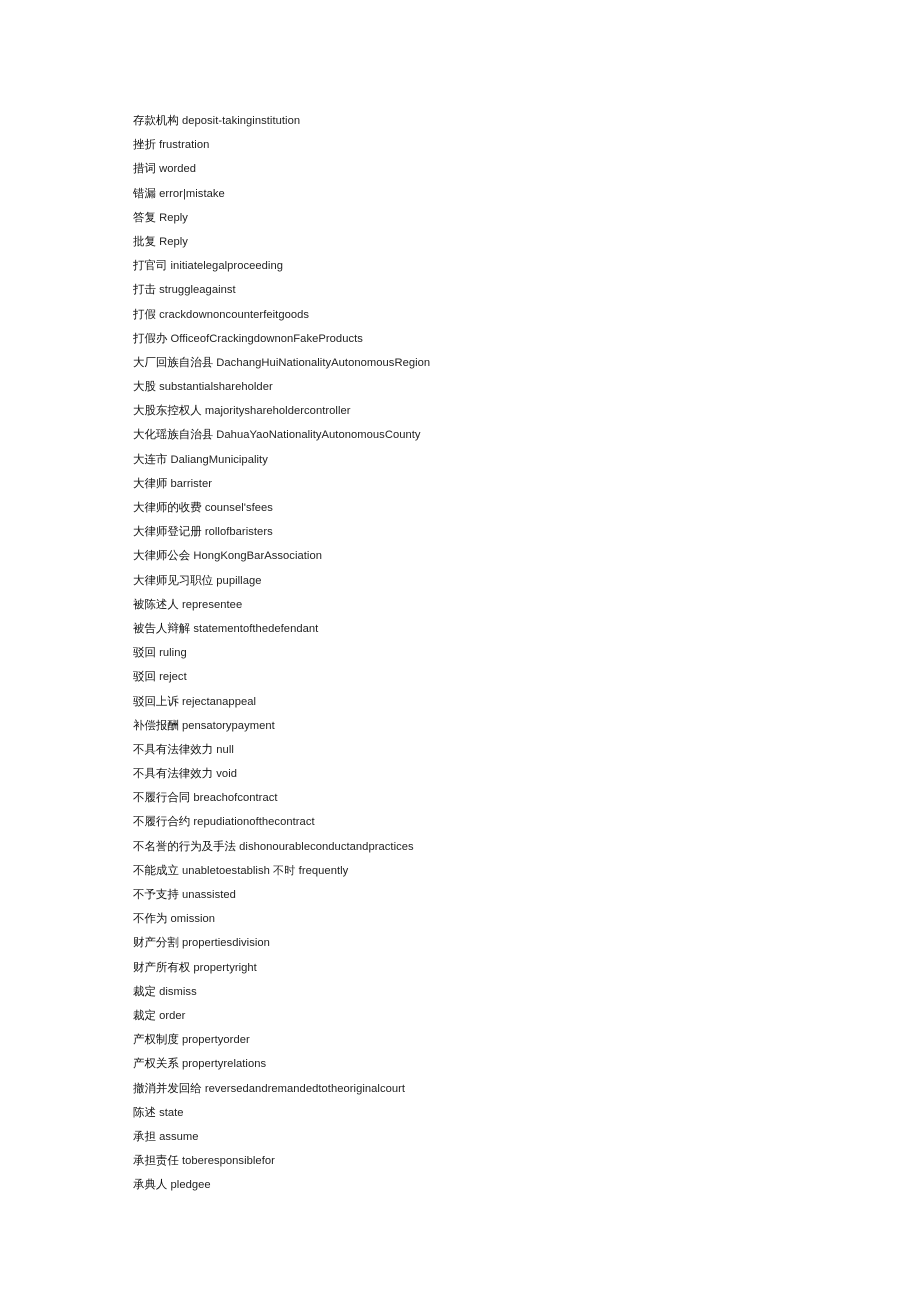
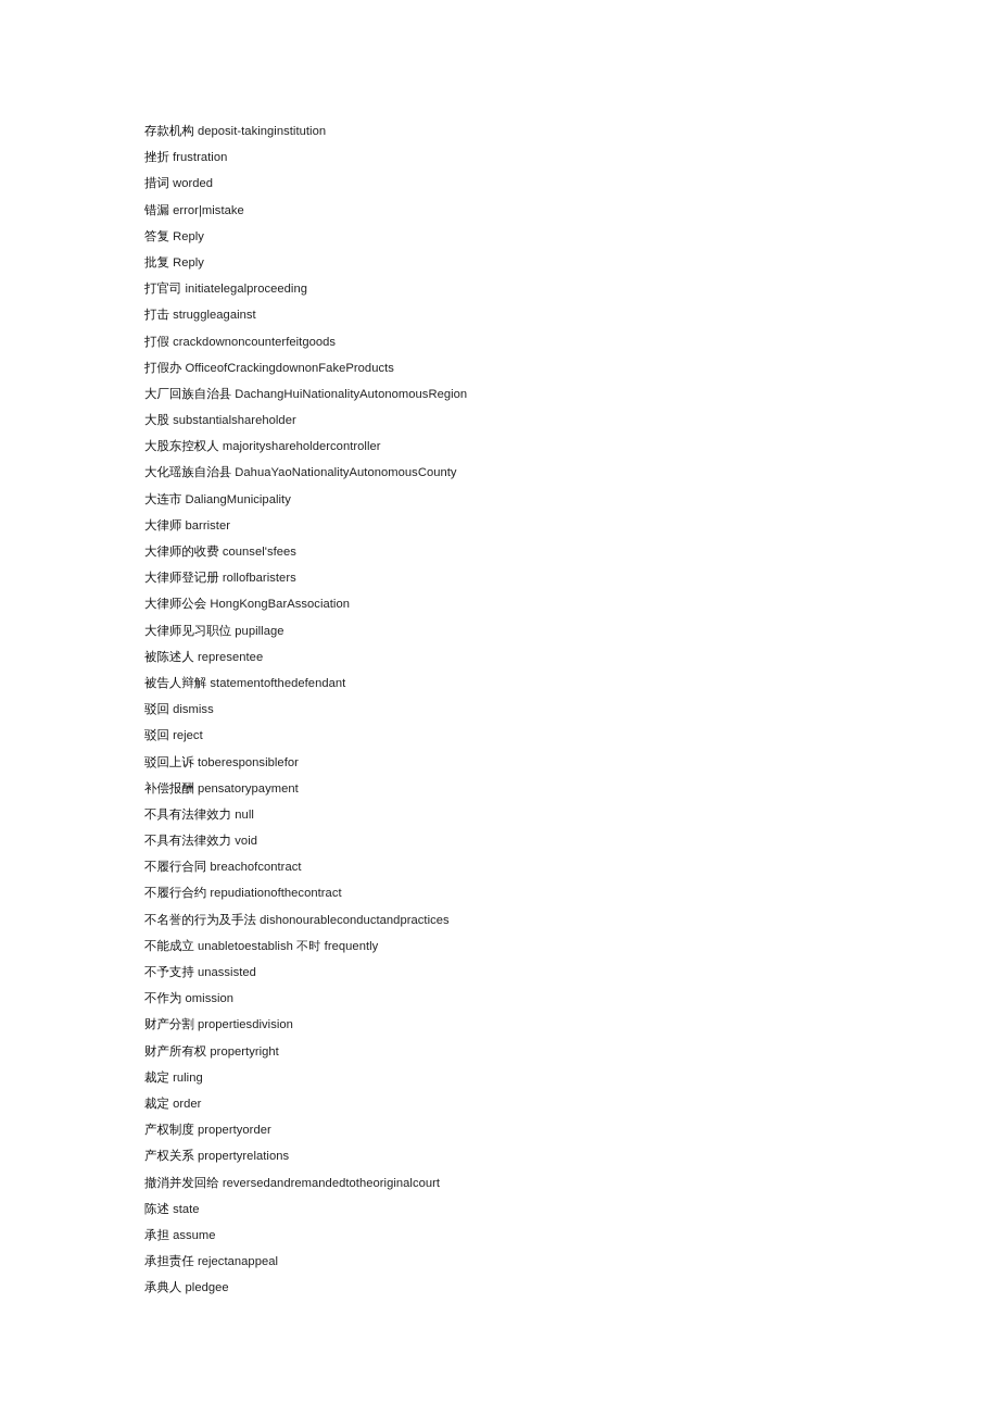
  存款机构 deposit-takinginstitution
  挫折 frustration
  措词 worded
  错漏 error|mistake
  答复 Reply
  批复 Reply
  打官司 initiatelegalproceeding
  打击 struggleagainst
  打假 crackdownoncounterfeitgoods
  打假办 OfficeofCrackingdownonFakeProducts
  大厂回族自治县 DachangHuiNationalityAutonomousRegion
  大股 substantialshareholder
  大股东控权人 majorityshareholdercontroller
  大化瑶族自治县 DahuaYaoNationalityAutonomousCounty
  大连市 DaliangMunicipality
  大律师 barrister
  大律师的收费 counsel'sfees
  大律师登记册 rollofbaristers
  大律师公会 HongKongBarAssociation
  大律师见习职位 pupillage
  被陈述人 representee
  被告人辩解 statementofthedefendant
- 驳回 ruling
+ 驳回 dismiss
  驳回 reject
- 驳回上诉 rejectanappeal
+ 驳回上诉 toberesponsiblefor
  补偿报酬 pensatorypayment
  不具有法律效力 null
  不具有法律效力 void
  不履行合同 breachofcontract
  不履行合约 repudiationofthecontract
  不名誉的行为及手法 dishonourableconductandpractices
  不能成立 unabletoestablish 不时 frequently
  不予支持 unassisted
  不作为 omission
  财产分割 propertiesdivision
  财产所有权 propertyright
- 裁定 dismiss
+ 裁定 ruling
  裁定 order
  产权制度 propertyorder
  产权关系 propertyrelations
  撤消并发回给 reversedandremandedtotheoriginalcourt
  陈述 state
  承担 assume
- 承担责任 toberesponsiblefor
+ 承担责任 rejectanappeal
  承典人 pledgee
